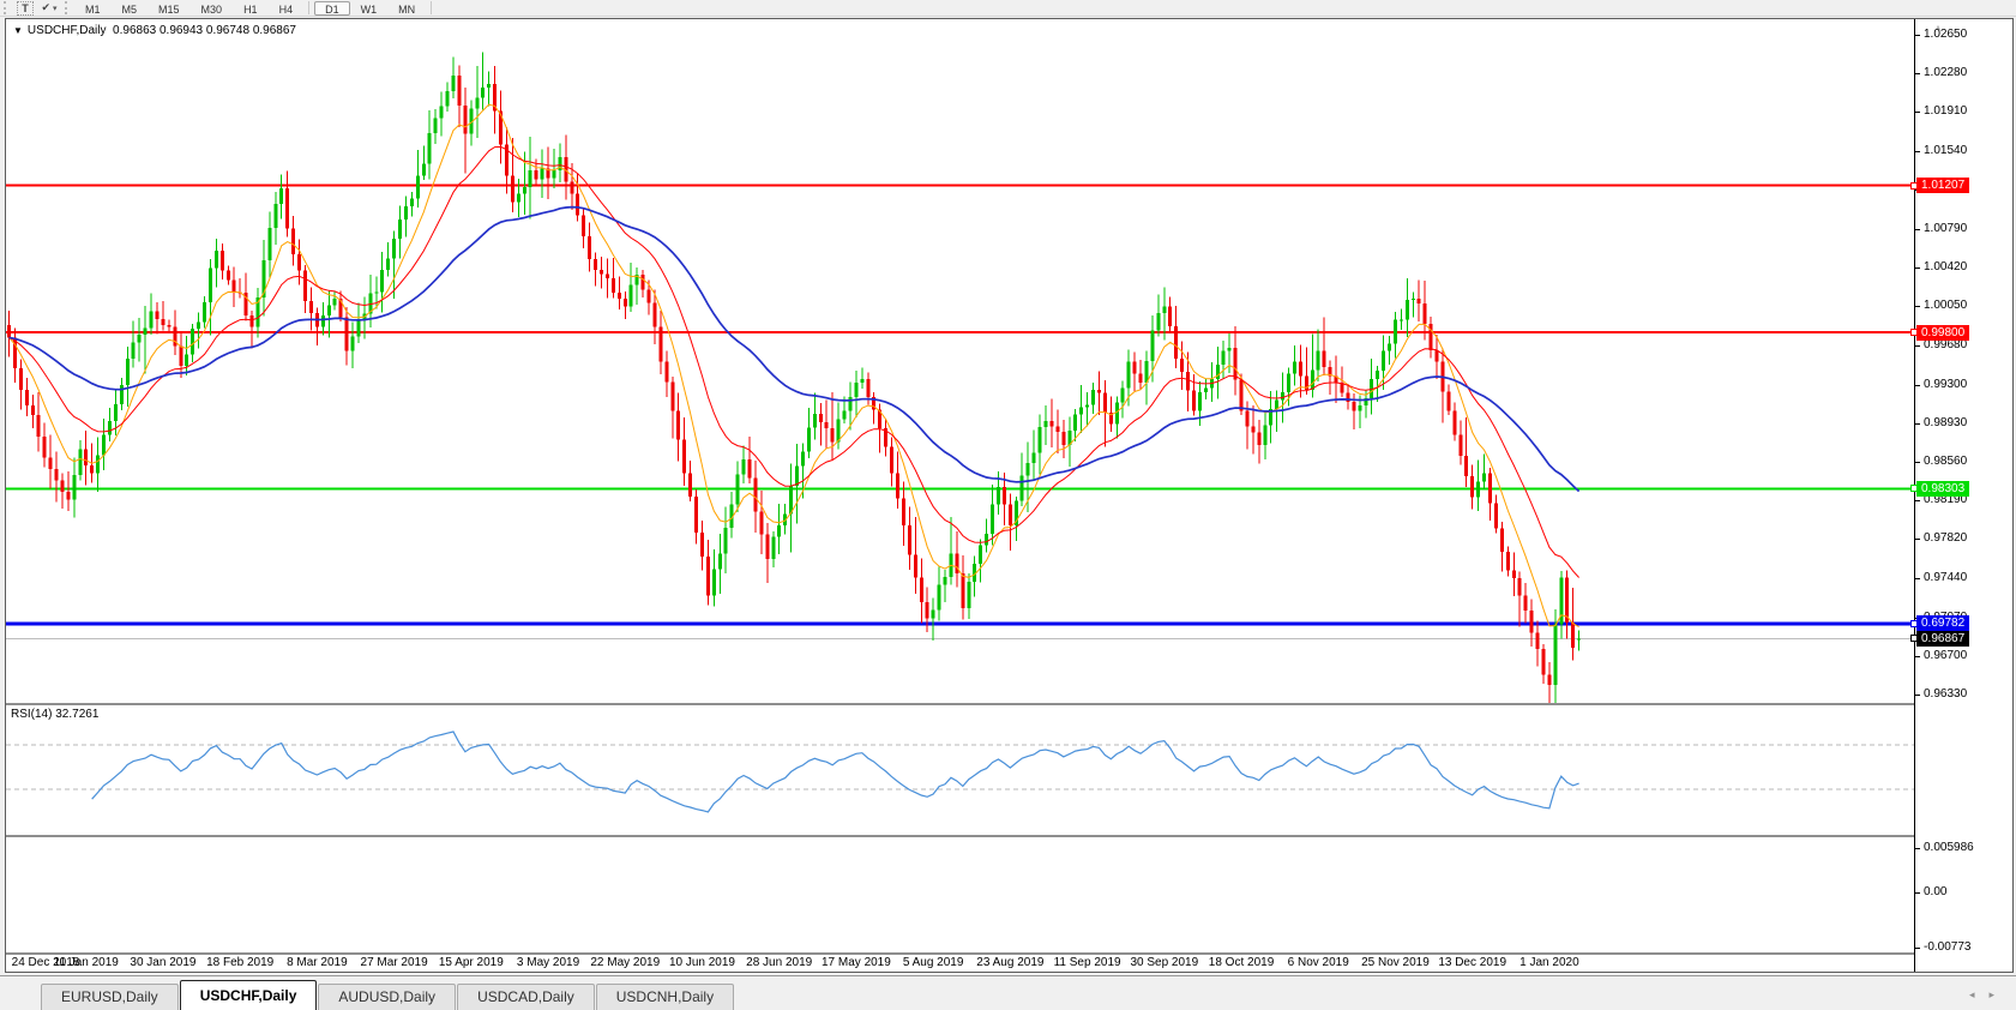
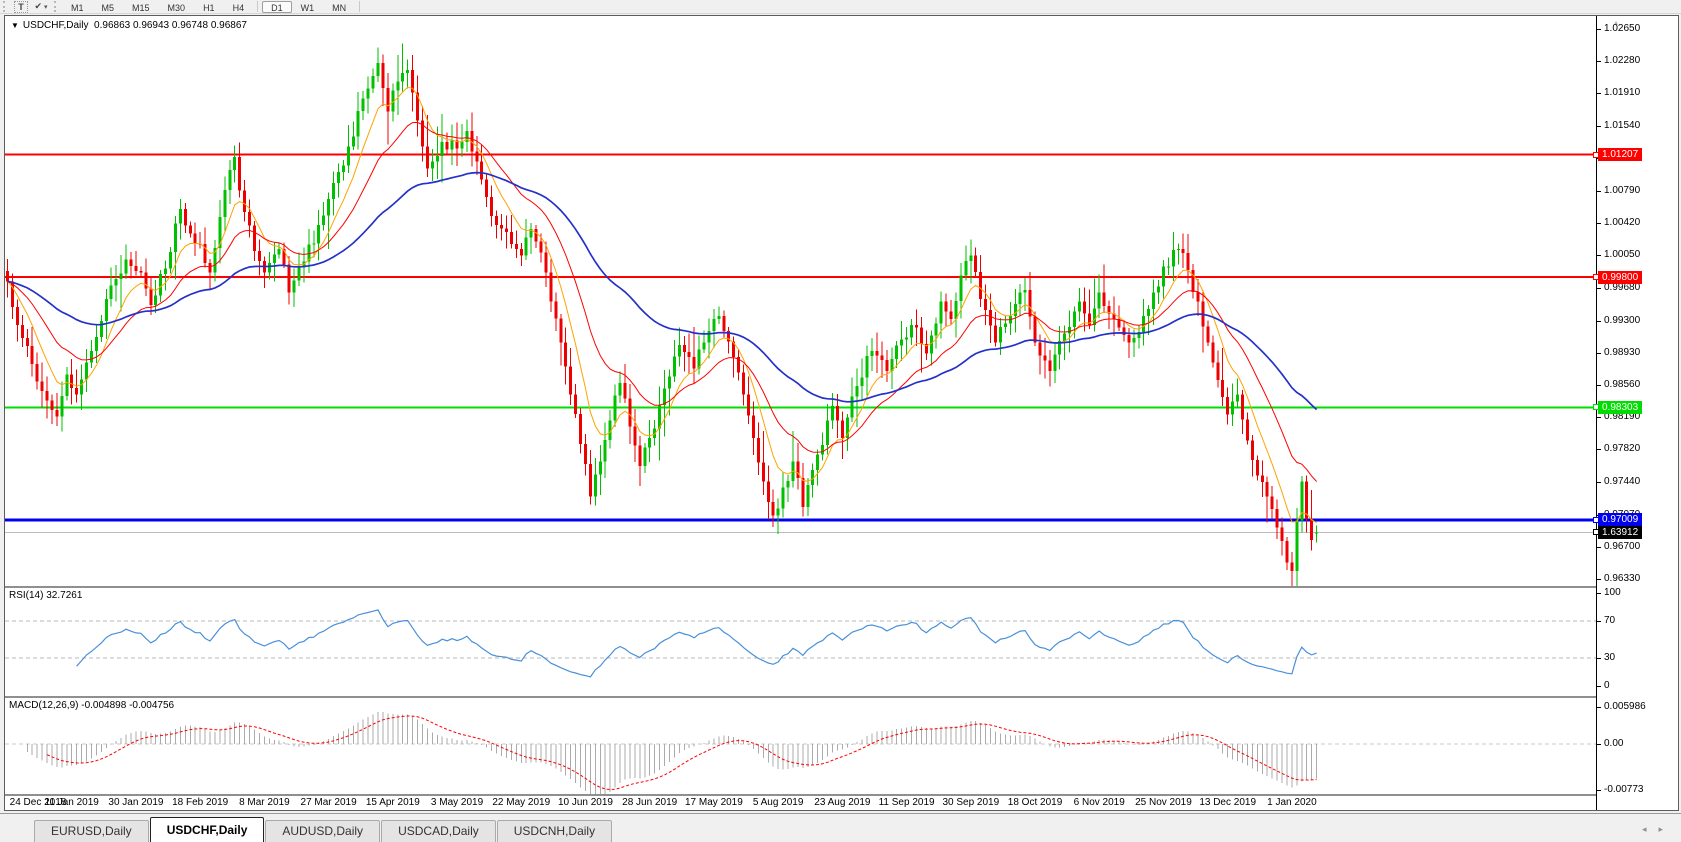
  T
  ✔
  M1
  M5
  M15
  M30
  H1
  H4
  D1
  W1
  MN
  ▼ USDCHF,Daily 0.96863 0.96943 0.96748 0.96867
  RSI(14) 32.7261
+ MACD(12,26,9) -0.004898 -0.004756
  24 Dec 2018
  11 Jan 2019
  30 Jan 2019
  18 Feb 2019
  8 Mar 2019
  27 Mar 2019
  15 Apr 2019
  3 May 2019
  22 May 2019
  10 Jun 2019
  28 Jun 2019
  17 May 2019
  5 Aug 2019
  23 Aug 2019
  11 Sep 2019
  30 Sep 2019
  18 Oct 2019
  6 Nov 2019
  25 Nov 2019
  13 Dec 2019
  1 Jan 2020
  ▴
  1.02650
  1.02280
  1.01910
  1.01540
  1.00790
  1.00420
  1.00050
  0.99680
  0.99300
  0.98930
  0.98560
  0.98190
  0.97820
  0.97440
  0.96700
  0.96330
  1.01207
  0.99800
  0.98303
- 0.69782
+ 0.97009
- 0.96867
+ 1.63912
+ 100
+ 70
+ 30
+ 0
  0.005986
  0.00
  -0.00773
  EURUSD,Daily
  USDCHF,Daily
  AUDUSD,Daily
  USDCAD,Daily
  USDCNH,Daily
  ◂▸
